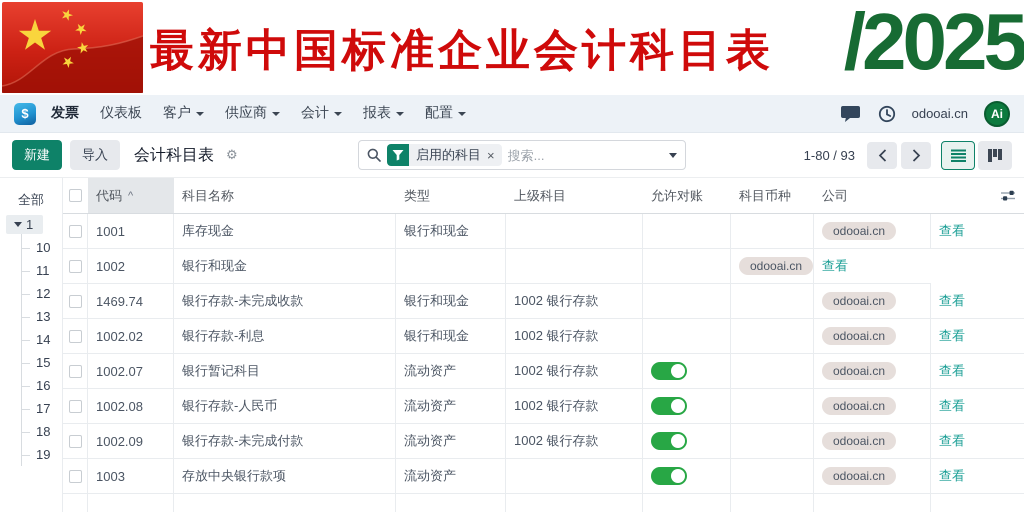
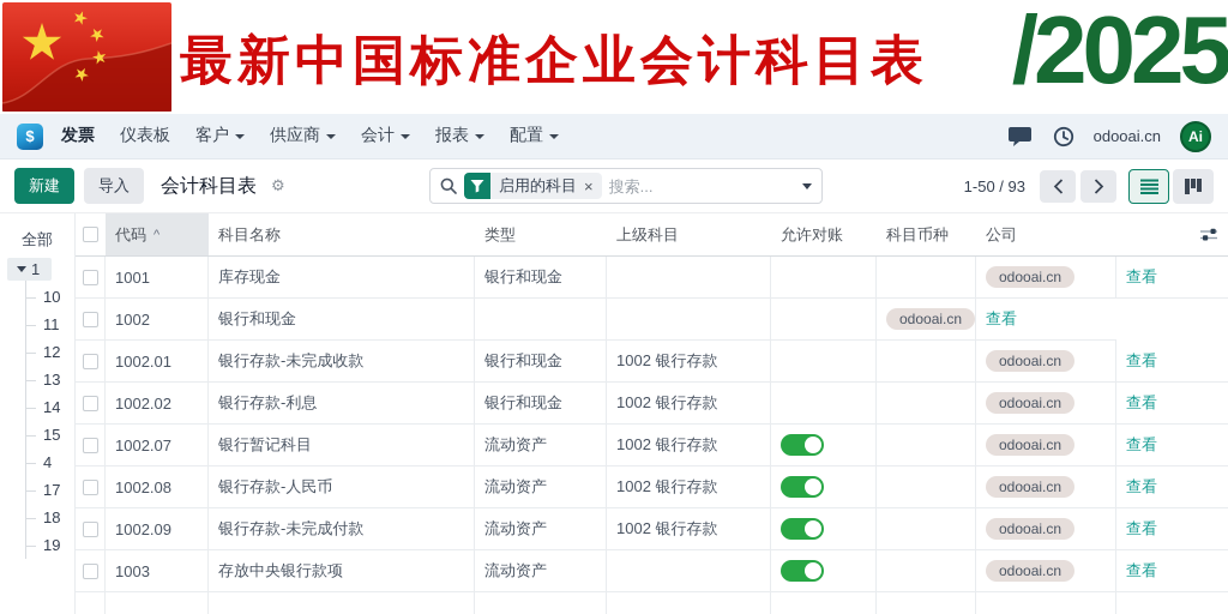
  最新中国标准企业会计科目表
  /2025
  $
  发票
  仪表板
  客户
  供应商
  会计
  报表
  配置
  odooai.cn
  Ai
  新建
  导入
  会计科目表
  ⚙
  启用的科目
  ×
  搜索...
- 1-80 / 93
+ 1-50 / 93
  全部
  1
  10
  11
  12
  13
  14
  15
- 16
+ 4
  17
  18
  19
  代码
  ^
  科目名称
  类型
  上级科目
  允许对账
  科目币种
  公司
  1001
  库存现金
  银行和现金
  odooai.cn
  查看
  1002
  银行和现金
  odooai.cn
  查看
- 1469.74
+ 1002.01
  银行存款-未完成收款
  银行和现金
  1002 银行存款
  odooai.cn
  查看
  1002.02
  银行存款-利息
  银行和现金
  1002 银行存款
  odooai.cn
  查看
  1002.07
  银行暂记科目
  流动资产
  1002 银行存款
  odooai.cn
  查看
  1002.08
  银行存款-人民币
  流动资产
  1002 银行存款
  odooai.cn
  查看
  1002.09
  银行存款-未完成付款
  流动资产
  1002 银行存款
  odooai.cn
  查看
  1003
  存放中央银行款项
  流动资产
  odooai.cn
  查看
